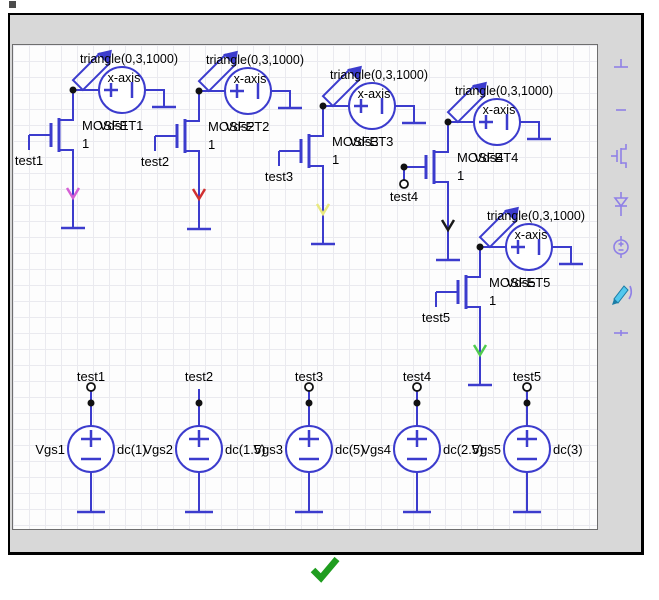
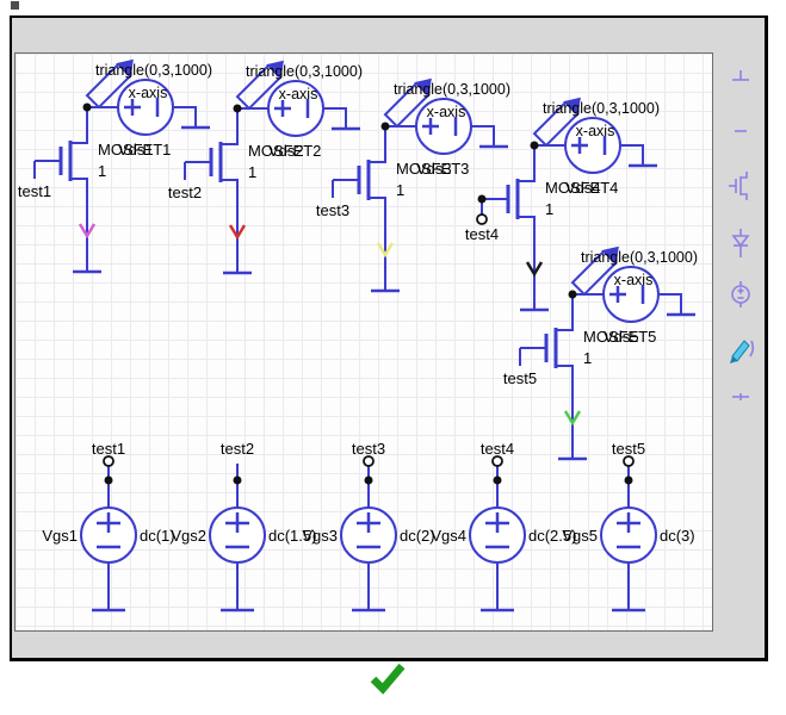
  x-axis
  triangle(0,3,1000)
  MOSFET1
  Vds1
  1
  test1
  x-axis
  triangle(0,3,1000)
  MOSFET2
  Vds2
  1
  test2
  x-axis
  triangle(0,3,1000)
  MOSFET3
  Vds3
  1
  test3
  x-axis
  triangle(0,3,1000)
  MOSFET4
  Vds4
  1
  test4
  x-axis
  triangle(0,3,1000)
  MOSFET5
  Vds5
  1
  test5
  test1
  Vgs1
  dc(1)
  test2
  Vgs2
  dc(1.5)
  test3
  Vgs3
- dc(5)
+ dc(2)
  test4
  Vgs4
  dc(2.5)
  test5
  Vgs5
  dc(3)
